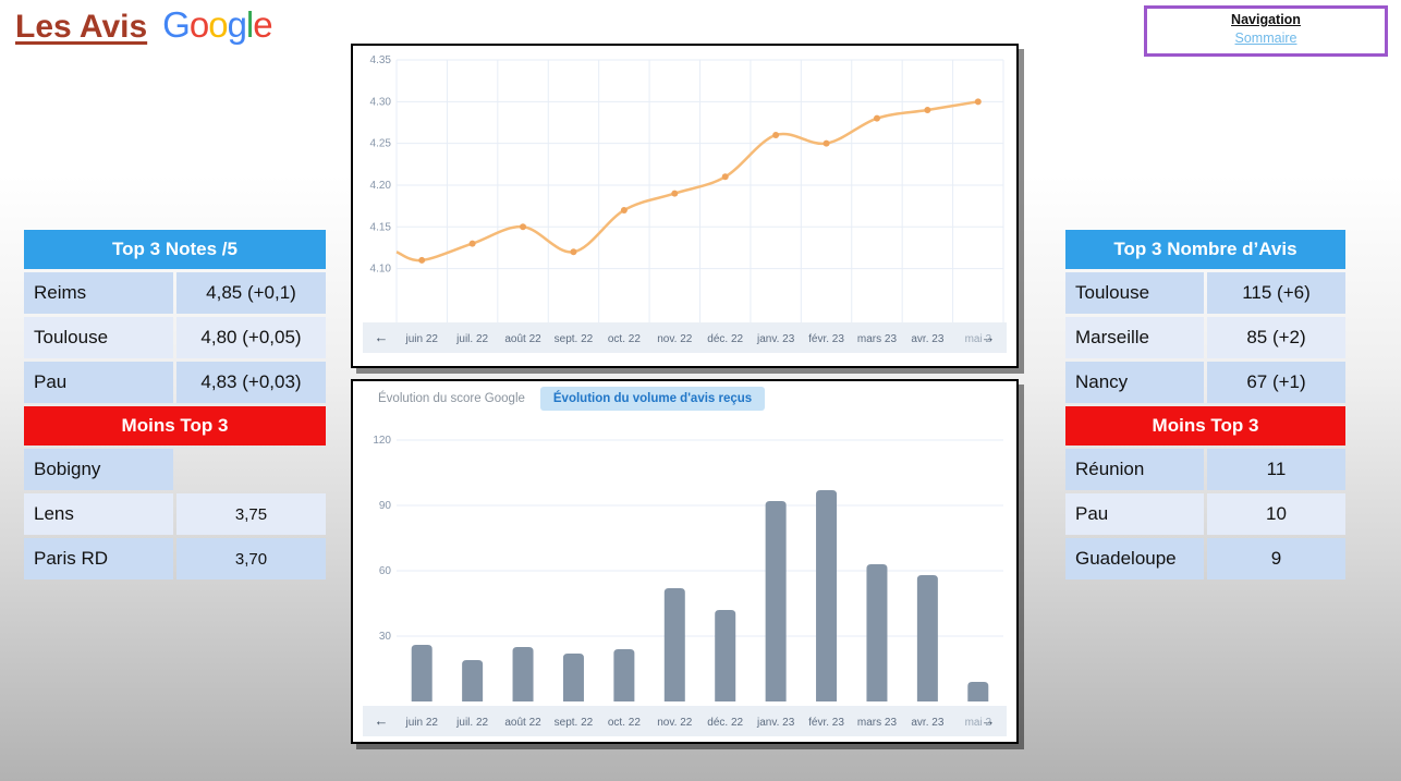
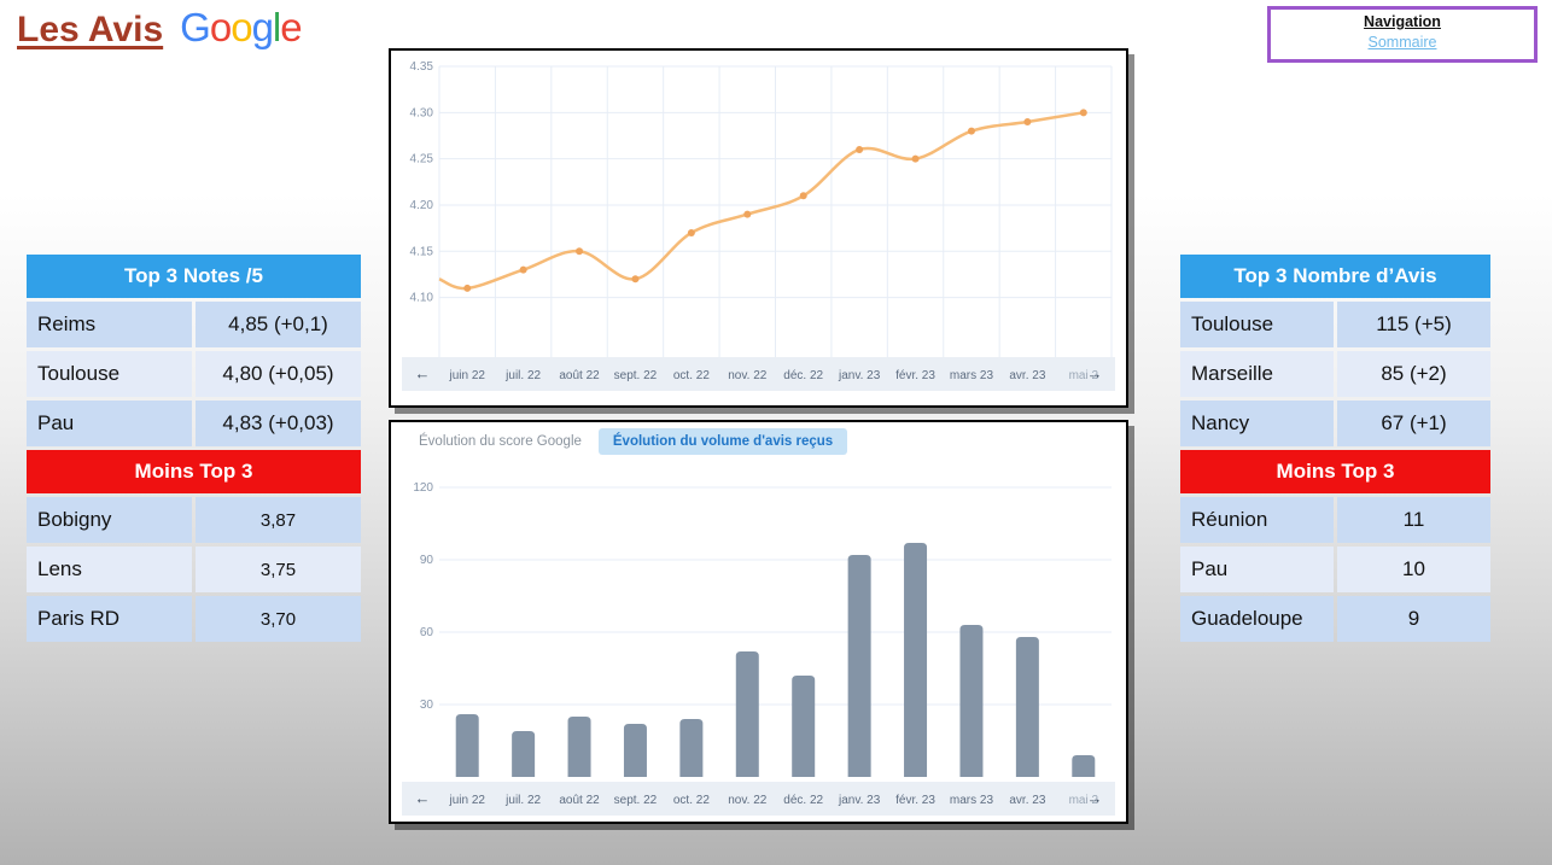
  Les Avis
  Google
  Navigation
  Sommaire
  Top 3 Notes /5
  Reims
  4,85 (+0,1)
  Toulouse
  4,80 (+0,05)
  Pau
  4,83 (+0,03)
  Moins Top 3
  Bobigny
+ 3,87
  Lens
  3,75
  Paris RD
  3,70
  Top 3 Nombre d’Avis
  Toulouse
- 115 (+6)
+ 115 (+5)
  Marseille
  85 (+2)
  Nancy
  67 (+1)
  Moins Top 3
  Réunion
  11
  Pau
  10
  Guadeloupe
  9
  4.35
  4.30
  4.25
  4.20
  4.15
  4.10
  ←
  →
  juin 22
  juil. 22
  août 22
  sept. 22
  oct. 22
  nov. 22
  déc. 22
  janv. 23
  févr. 23
  mars 23
  avr. 23
  mai 2
  Évolution du score Google
  Évolution du volume d'avis reçus
  120
  90
  60
  30
  ←
  →
  juin 22
  juil. 22
  août 22
  sept. 22
  oct. 22
  nov. 22
  déc. 22
  janv. 23
  févr. 23
  mars 23
  avr. 23
  mai 2
